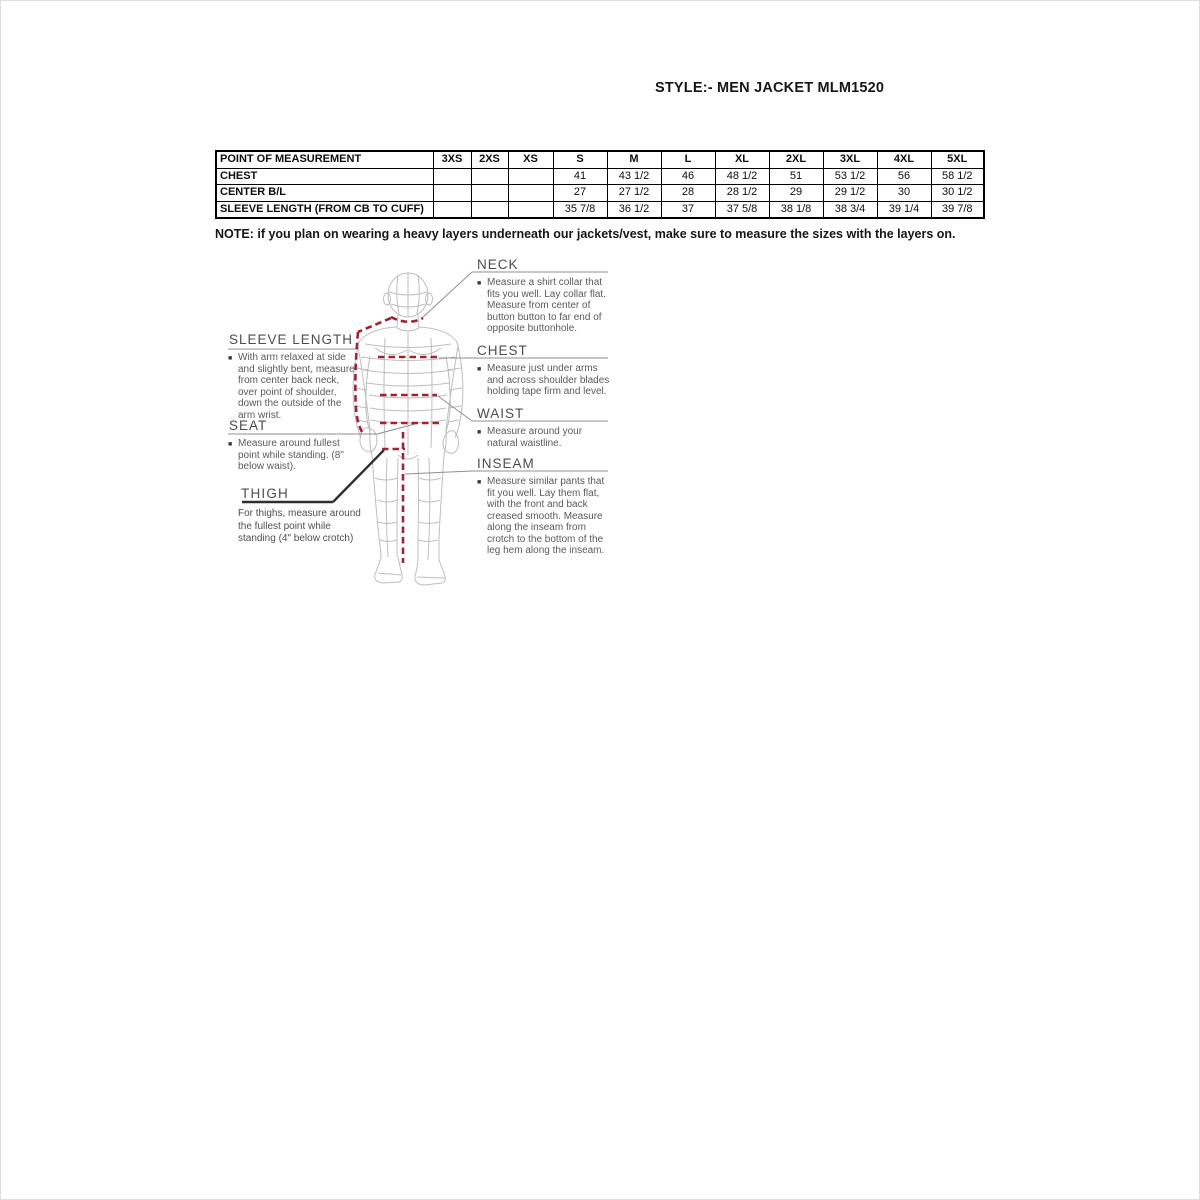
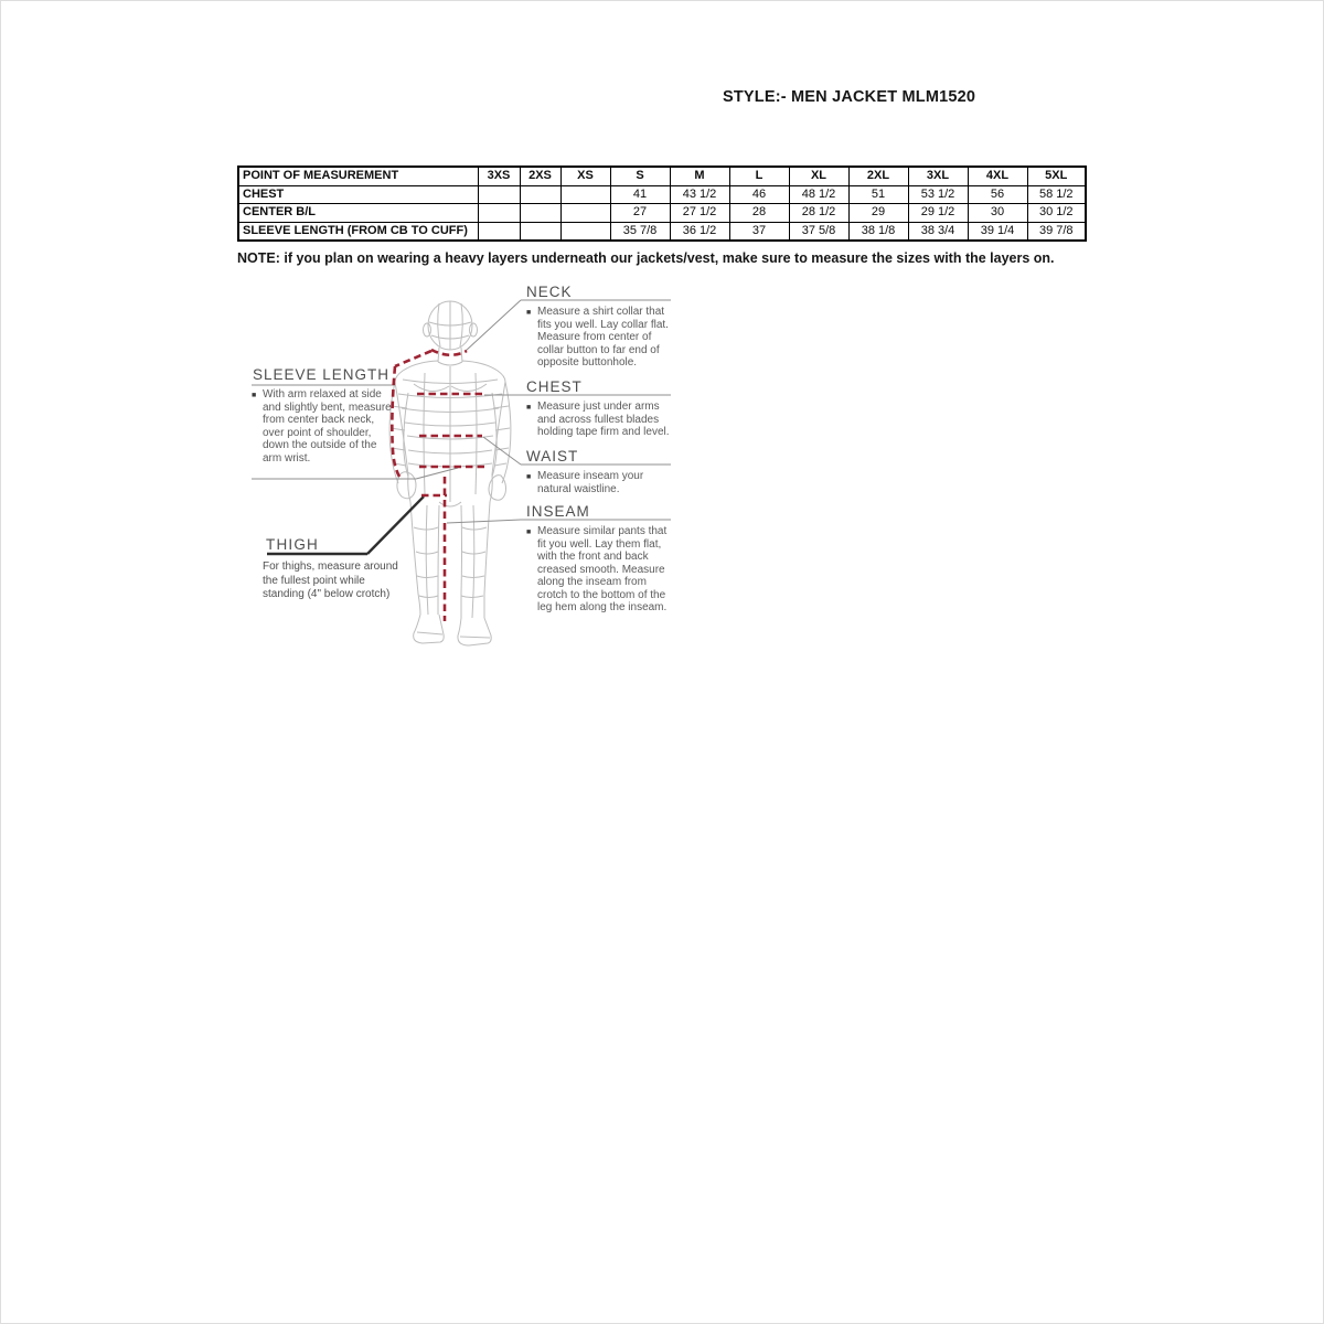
  STYLE:- MEN JACKET MLM1520
  POINT OF MEASUREMENT	3XS	2XS	XS	S	M	L	XL	2XL	3XL	4XL	5XL
  CHEST				41	43 1/2	46	48 1/2	51	53 1/2	56	58 1/2
  CENTER B/L				27	27 1/2	28	28 1/2	29	29 1/2	30	30 1/2
  SLEEVE LENGTH (FROM CB TO CUFF)				35 7/8	36 1/2	37	37 5/8	38 1/8	38 3/4	39 1/4	39 7/8
  NOTE: if you plan on wearing a heavy layers underneath our jackets/vest, make sure to measure the sizes with the layers on.
  NECK
- Measure a shirt collar that fits you well. Lay collar flat. Measure from center of button button to far end of opposite buttonhole.
+ Measure a shirt collar that fits you well. Lay collar flat. Measure from center of collar button to far end of opposite buttonhole.
  CHEST
- Measure just under arms and across shoulder blades holding tape firm and level.
+ Measure just under arms and across fullest blades holding tape firm and level.
  WAIST
- Measure around your natural waistline.
+ Measure inseam your natural waistline.
  INSEAM
  Measure similar pants that fit you well. Lay them flat, with the front and back creased smooth. Measure along the inseam from crotch to the bottom of the leg hem along the inseam.
  SLEEVE LENGTH
  With arm relaxed at side and slightly bent, measure from center back neck, over point of shoulder, down the outside of the arm wrist.
- SEAT
- Measure around fullest point while standing. (8" below waist).
  THIGH
  For thighs, measure around the fullest point while standing (4" below crotch)
